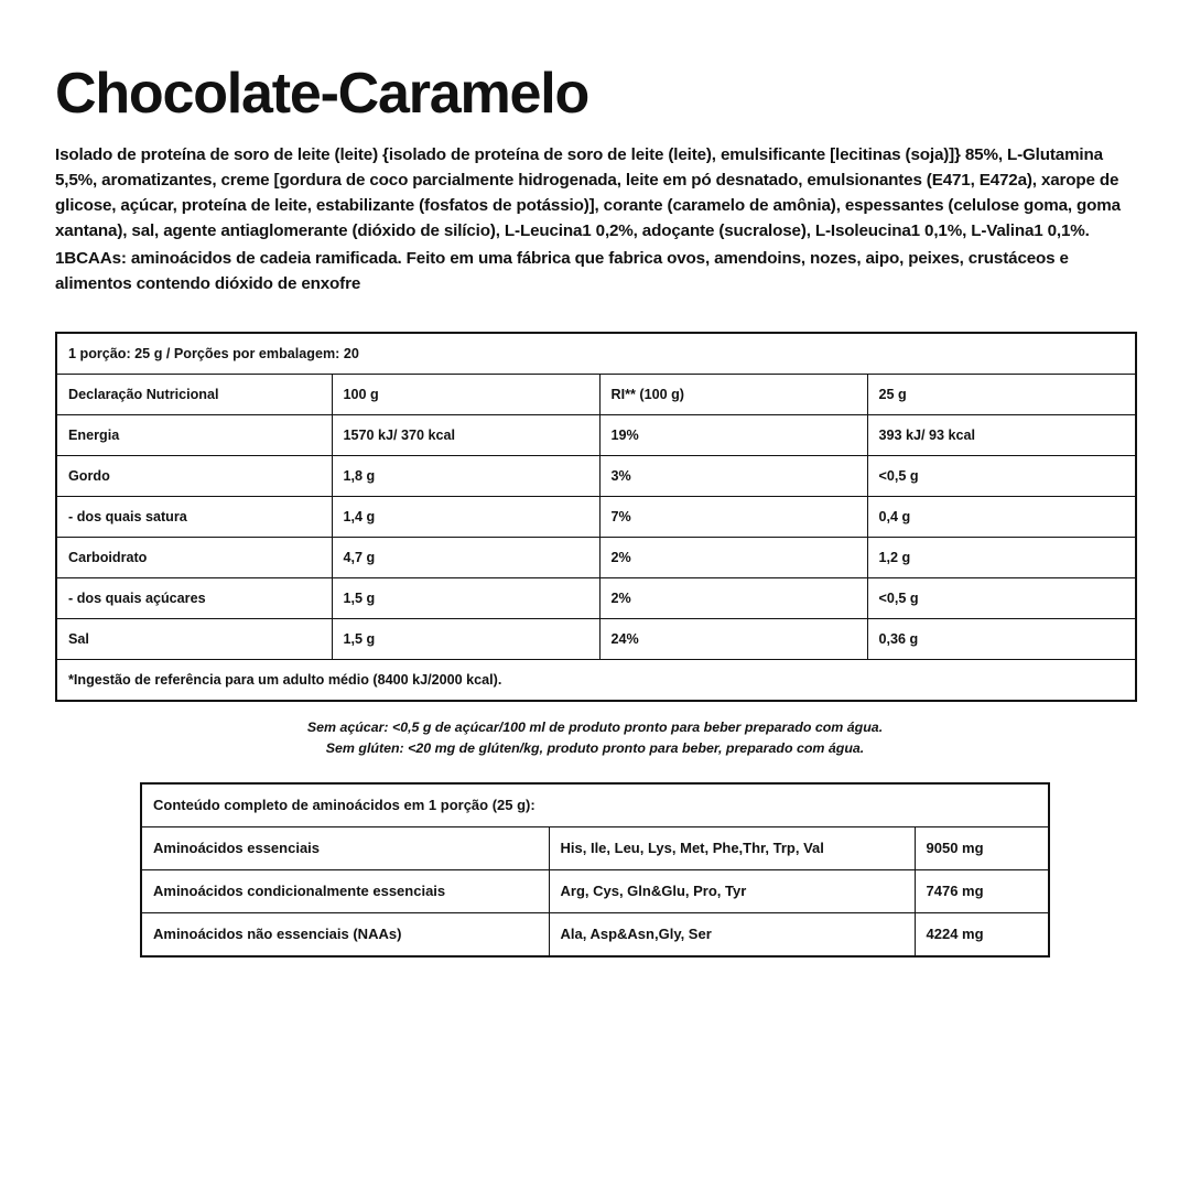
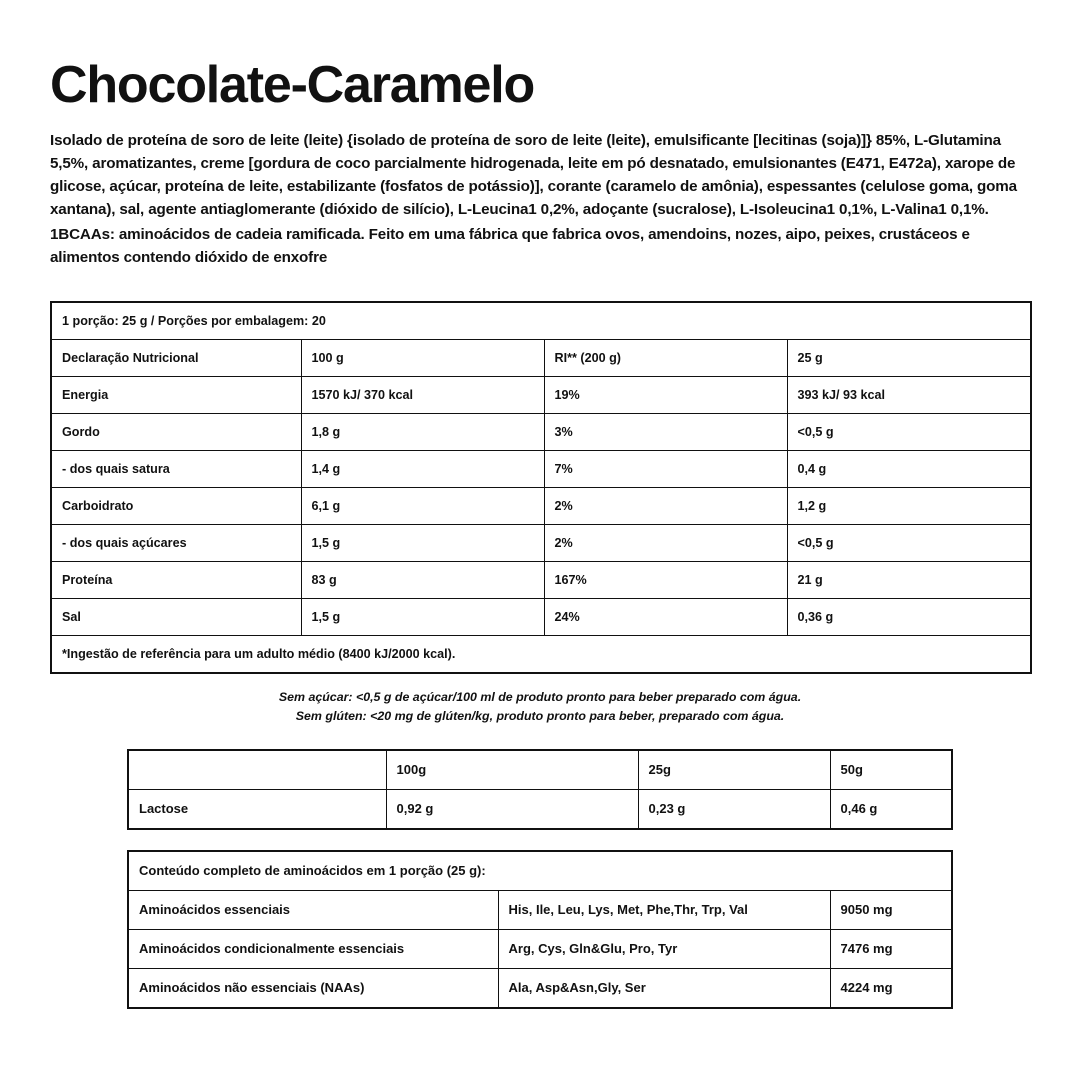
  Chocolate-Caramelo
  Isolado de proteína de soro de leite (leite) {isolado de proteína de soro de leite (leite), emulsificante [lecitinas (soja)]} 85%, L-Glutamina 5,5%, aromatizantes, creme [gordura de coco parcialmente hidrogenada, leite em pó desnatado, emulsionantes (E471, E472a), xarope de glicose, açúcar, proteína de leite, estabilizante (fosfatos de potássio)], corante (caramelo de amônia), espessantes (celulose goma, goma xantana), sal, agente antiaglomerante (dióxido de silício), L-Leucina1 0,2%, adoçante (sucralose), L-Isoleucina1 0,1%, L-Valina1 0,1%.
  1BCAAs: aminoácidos de cadeia ramificada. Feito em uma fábrica que fabrica ovos, amendoins, nozes, aipo, peixes, crustáceos e alimentos contendo dióxido de enxofre
  1 porção: 25 g / Porções por embalagem: 20
- Declaração Nutricional	100 g	RI** (100 g)	25 g
+ Declaração Nutricional	100 g	RI** (200 g)	25 g
  Energia	1570 kJ/ 370 kcal	19%	393 kJ/ 93 kcal
  Gordo	1,8 g	3%	<0,5 g
  - dos quais satura	1,4 g	7%	0,4 g
- Carboidrato	4,7 g	2%	1,2 g
+ Carboidrato	6,1 g	2%	1,2 g
  - dos quais açúcares	1,5 g	2%	<0,5 g
+ Proteína	83 g	167%	21 g
  Sal	1,5 g	24%	0,36 g
  *Ingestão de referência para um adulto médio (8400 kJ/2000 kcal).
  Sem açúcar: <0,5 g de açúcar/100 ml de produto pronto para beber preparado com água.
  Sem glúten: <20 mg de glúten/kg, produto pronto para beber, preparado com água.
+ 	100g	25g	50g
+ Lactose	0,92 g	0,23 g	0,46 g
  Conteúdo completo de aminoácidos em 1 porção (25 g):
  Aminoácidos essenciais	His, Ile, Leu, Lys, Met, Phe,Thr, Trp, Val	9050 mg
  Aminoácidos condicionalmente essenciais	Arg, Cys, Gln&Glu, Pro, Tyr	7476 mg
  Aminoácidos não essenciais (NAAs)	Ala, Asp&Asn,Gly, Ser	4224 mg
